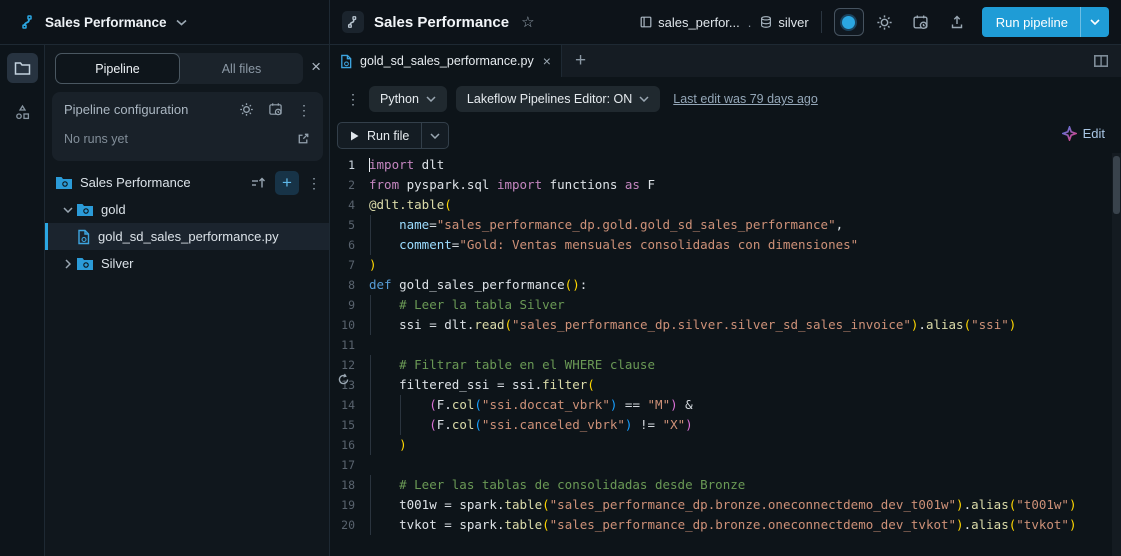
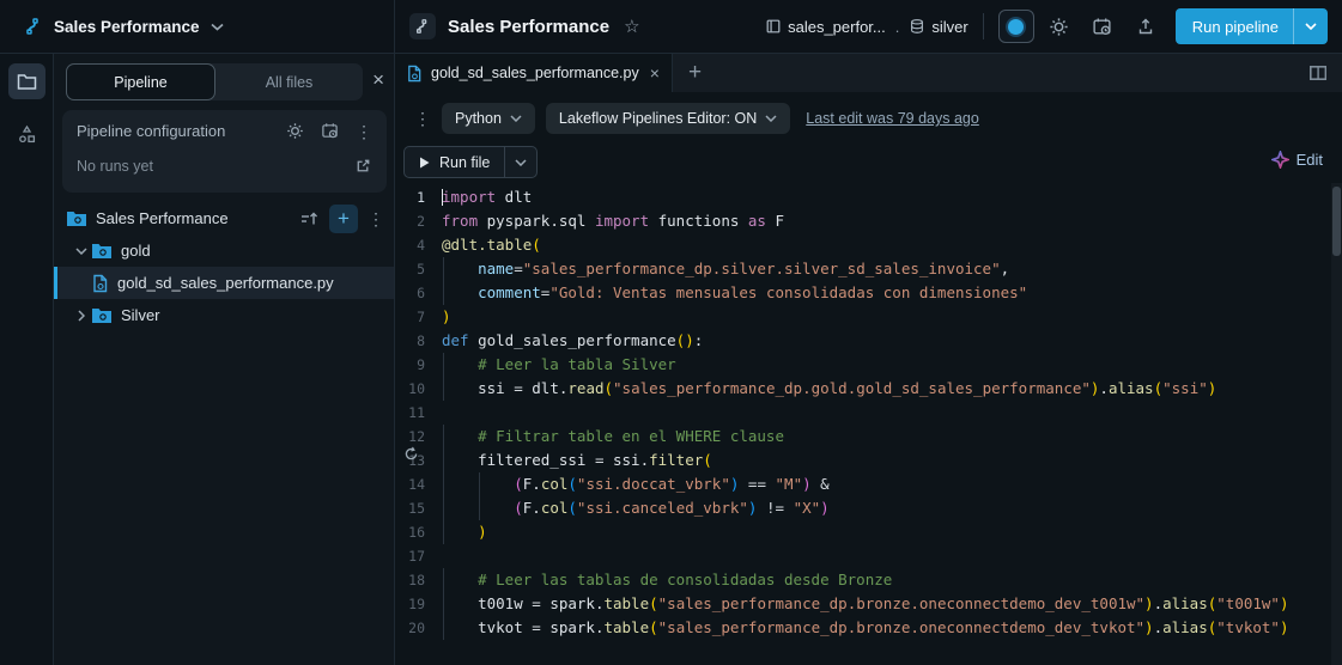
  Sales Performance
  Sales Performance
  ☆
  sales_perfor...
  .
  silver
  Run pipeline
  Pipeline
  All files
  ×
  Pipeline configuration
  ⋮
  No runs yet
  Sales Performance
  +
  ⋮
  gold
  gold_sd_sales_performance.py
  Silver
  gold_sd_sales_performance.py
  ×
  +
  ⋮
  Python
  Lakeflow Pipelines Editor: ON
  Last edit was 79 days ago
  Run file
  Edit
  1
  import dlt
  2
  from pyspark.sql import functions as F
  4
  @dlt.table(
  5
- name="sales_performance_dp.gold.gold_sd_sales_performance",
+ name="sales_performance_dp.silver.silver_sd_sales_invoice",
  6
  comment="Gold: Ventas mensuales consolidadas con dimensiones"
  7
  )
  8
  def gold_sales_performance():
  9
  # Leer la tabla Silver
  10
- ssi = dlt.read("sales_performance_dp.silver.silver_sd_sales_invoice").alias("ssi")
+ ssi = dlt.read("sales_performance_dp.gold.gold_sd_sales_performance").alias("ssi")
  11
  12
  # Filtrar table en el WHERE clause
  13
  filtered_ssi = ssi.filter(
  14
  (F.col("ssi.doccat_vbrk") == "M") &
  15
  (F.col("ssi.canceled_vbrk") != "X")
  16
  )
  17
  18
  # Leer las tablas de consolidadas desde Bronze
  19
  t001w = spark.table("sales_performance_dp.bronze.oneconnectdemo_dev_t001w").alias("t001w")
  20
  tvkot = spark.table("sales_performance_dp.bronze.oneconnectdemo_dev_tvkot").alias("tvkot")
